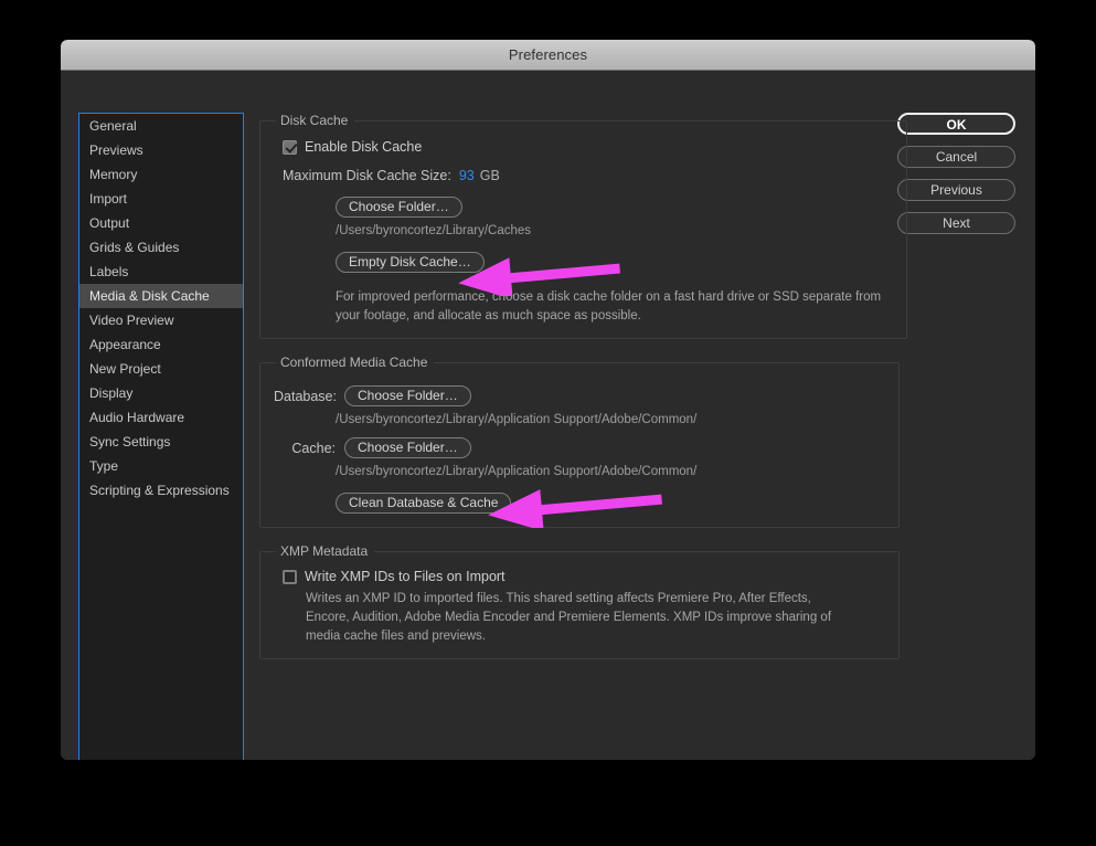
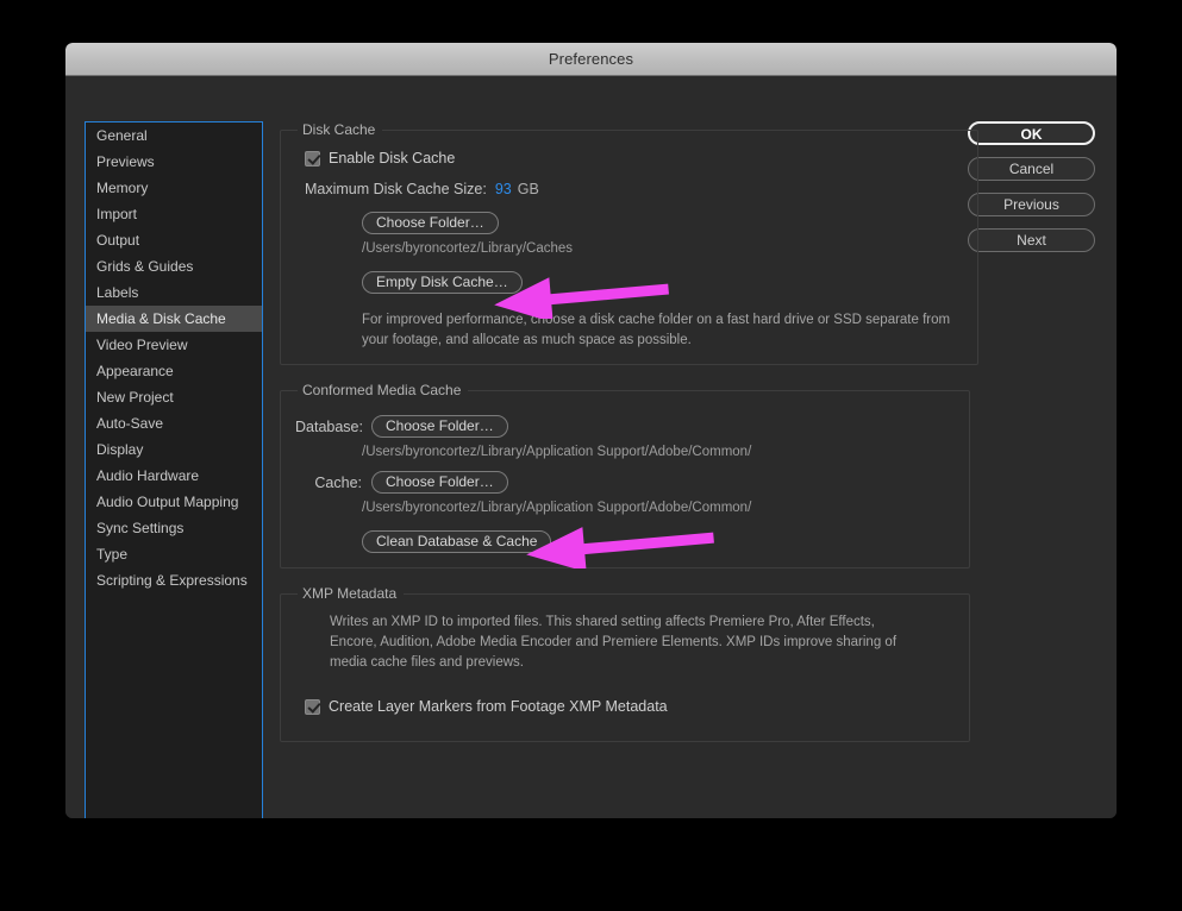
  Preferences
  General
  Previews
  Memory
  Import
  Output
  Grids & Guides
  Labels
  Media & Disk Cache
  Video Preview
  Appearance
  New Project
+ Auto-Save
  Display
  Audio Hardware
+ Audio Output Mapping
  Sync Settings
  Type
  Scripting & Expressions
  OK
  Cancel
  Previous
  Next
  Disk Cache
  Enable Disk Cache
  Maximum Disk Cache Size:
  93
  GB
  Choose Folder…
  /Users/byroncortez/Library/Caches
  Empty Disk Cache…
  For improved performance, choose a disk cache folder on a fast hard drive or SSD separate from your footage, and allocate as much space as possible.
  Conformed Media Cache
  Database:
  Choose Folder…
  /Users/byroncortez/Library/Application Support/Adobe/Common/
  Cache:
  Choose Folder…
  /Users/byroncortez/Library/Application Support/Adobe/Common/
  Clean Database & Cache
  XMP Metadata
- Write XMP IDs to Files on Import
  Writes an XMP ID to imported files. This shared setting affects Premiere Pro, After Effects, Encore, Audition, Adobe Media Encoder and Premiere Elements. XMP IDs improve sharing of media cache files and previews.
+ Create Layer Markers from Footage XMP Metadata
